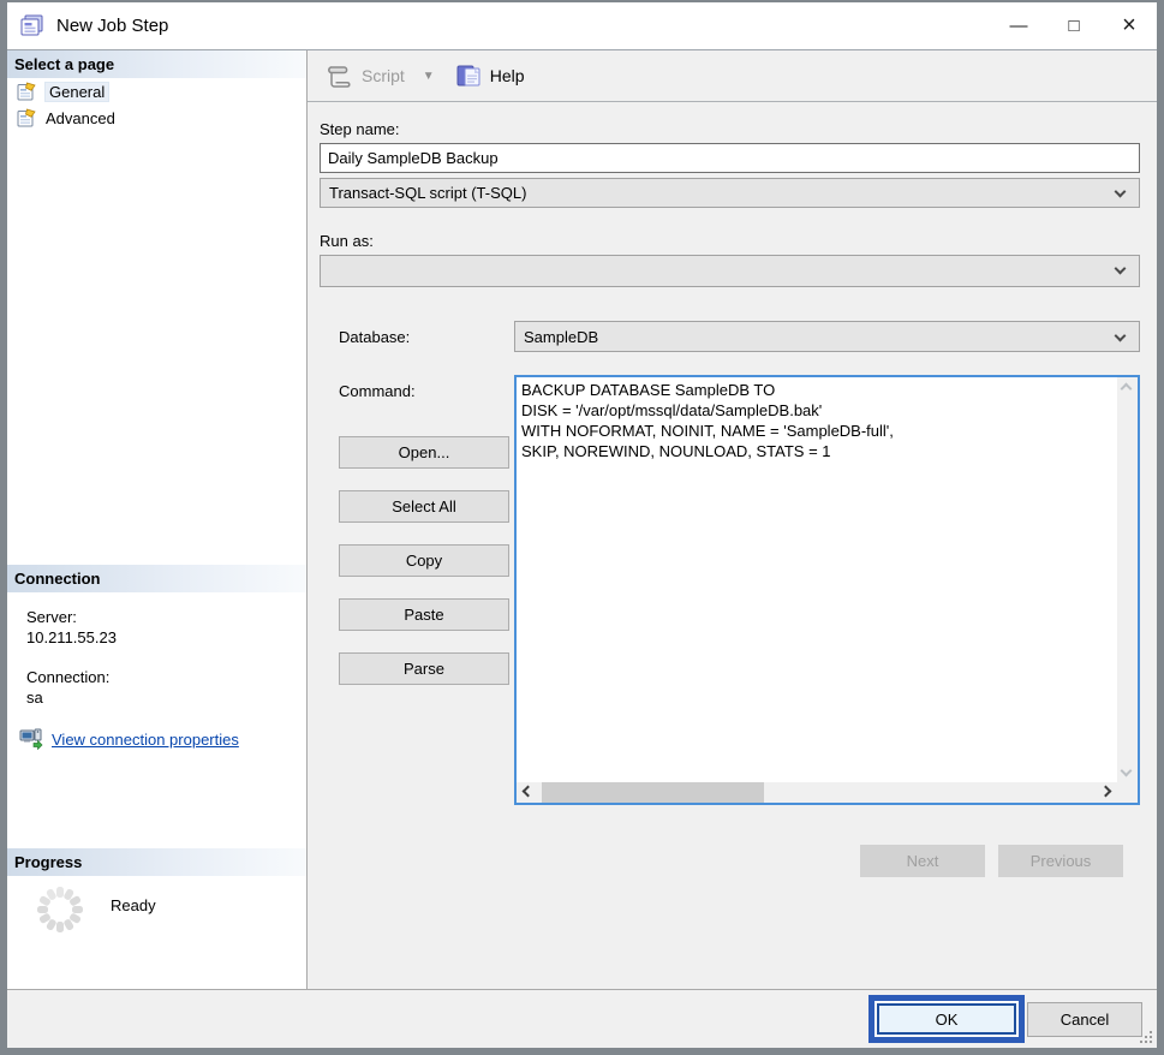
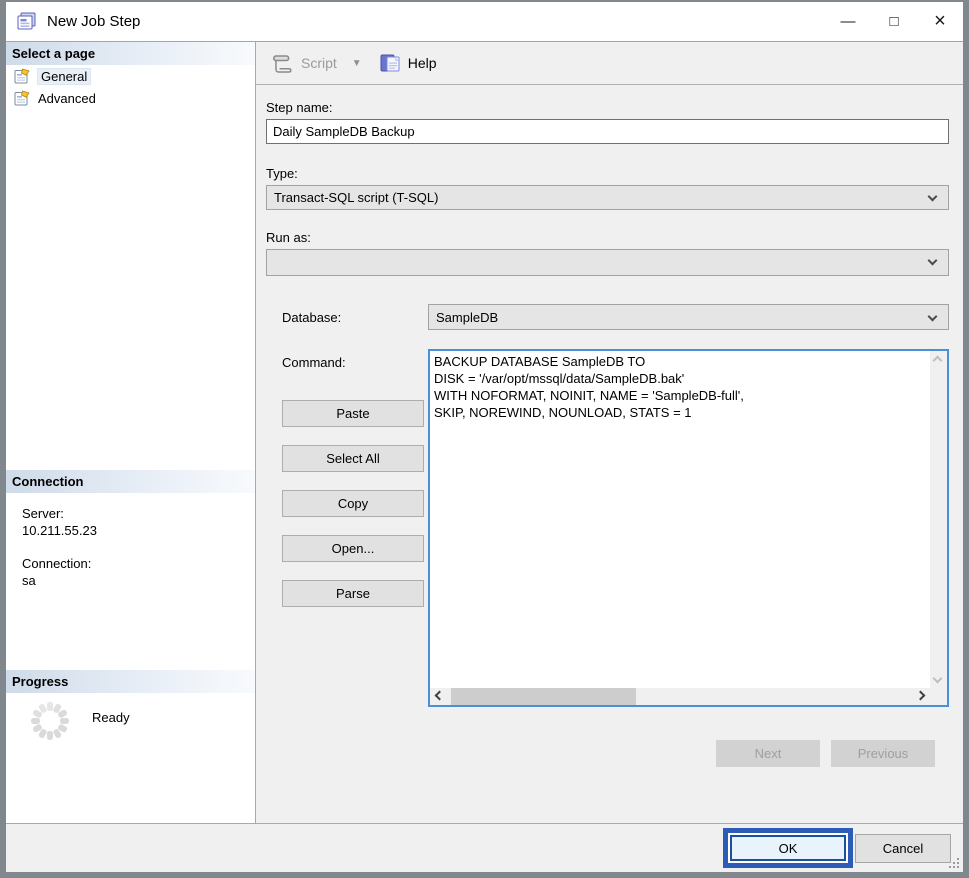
  New Job Step
  —
  □
  ×
  Select a page
  General
  Advanced
  Connection
  Server:
  10.211.55.23
  Connection:
  sa
- View connection properties
  Progress
  Ready
  Script
  ▼
  Help
  Step name:
  Daily SampleDB Backup
+ Type:
  Transact-SQL script (T-SQL)
  Run as:
  Database:
  SampleDB
  Command:
- Open...
+ Paste
  Select All
  Copy
- Paste
+ Open...
  Parse
  BACKUP DATABASE SampleDB TO
  DISK = '/var/opt/mssql/data/SampleDB.bak'
  WITH NOFORMAT, NOINIT, NAME = 'SampleDB-full',
  SKIP, NOREWIND, NOUNLOAD, STATS = 1
  Next
  Previous
  OK
  Cancel
